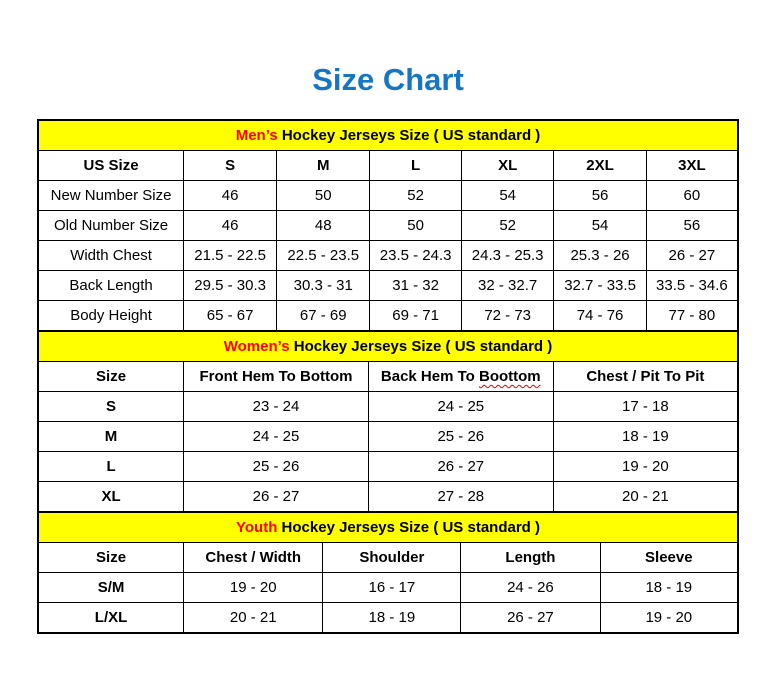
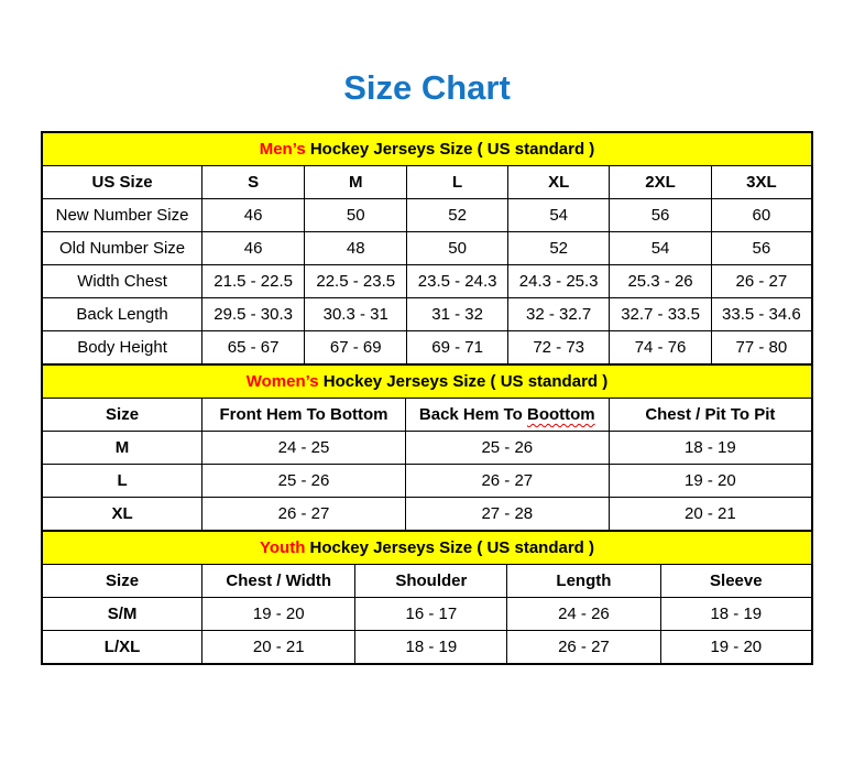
  Size Chart
  Men’s Hockey Jerseys Size ( US standard )
  US Size	S	M	L	XL	2XL	3XL
  New Number Size	46	50	52	54	56	60
  Old Number Size	46	48	50	52	54	56
  Width Chest	21.5 - 22.5	22.5 - 23.5	23.5 - 24.3	24.3 - 25.3	25.3 - 26	26 - 27
  Back Length	29.5 - 30.3	30.3 - 31	31 - 32	32 - 32.7	32.7 - 33.5	33.5 - 34.6
  Body Height	65 - 67	67 - 69	69 - 71	72 - 73	74 - 76	77 - 80
  Women’s Hockey Jerseys Size ( US standard )
  Size	Front Hem To Bottom	Back Hem To Boottom	Chest / Pit To Pit
- S	23 - 24	24 - 25	17 - 18
  M	24 - 25	25 - 26	18 - 19
  L	25 - 26	26 - 27	19 - 20
  XL	26 - 27	27 - 28	20 - 21
  Youth Hockey Jerseys Size ( US standard )
  Size	Chest / Width	Shoulder	Length	Sleeve
  S/M	19 - 20	16 - 17	24 - 26	18 - 19
  L/XL	20 - 21	18 - 19	26 - 27	19 - 20
